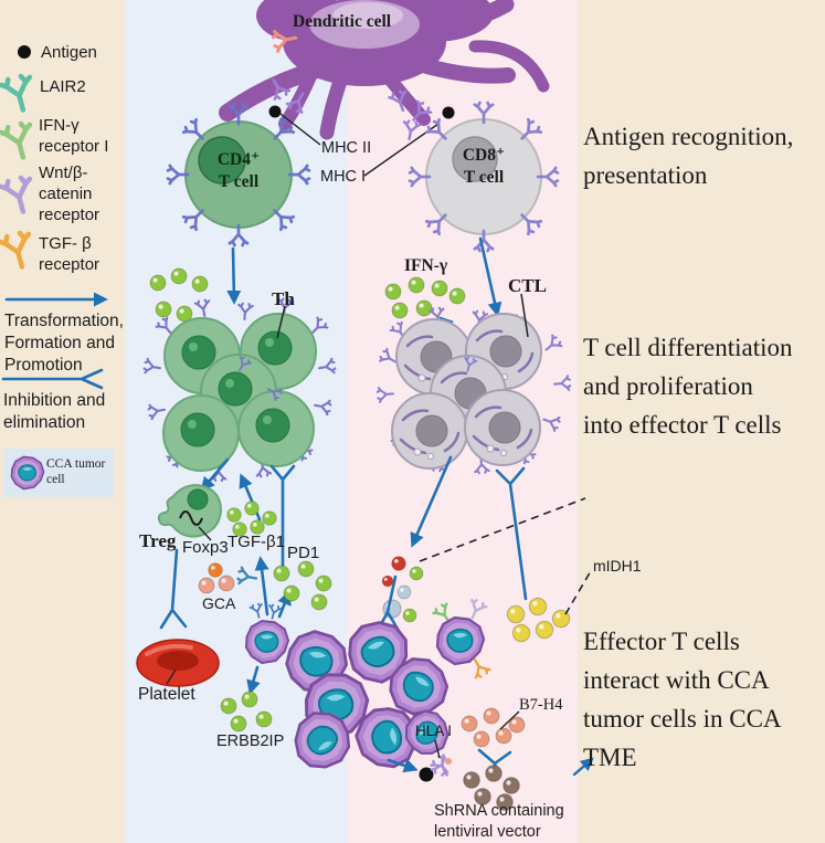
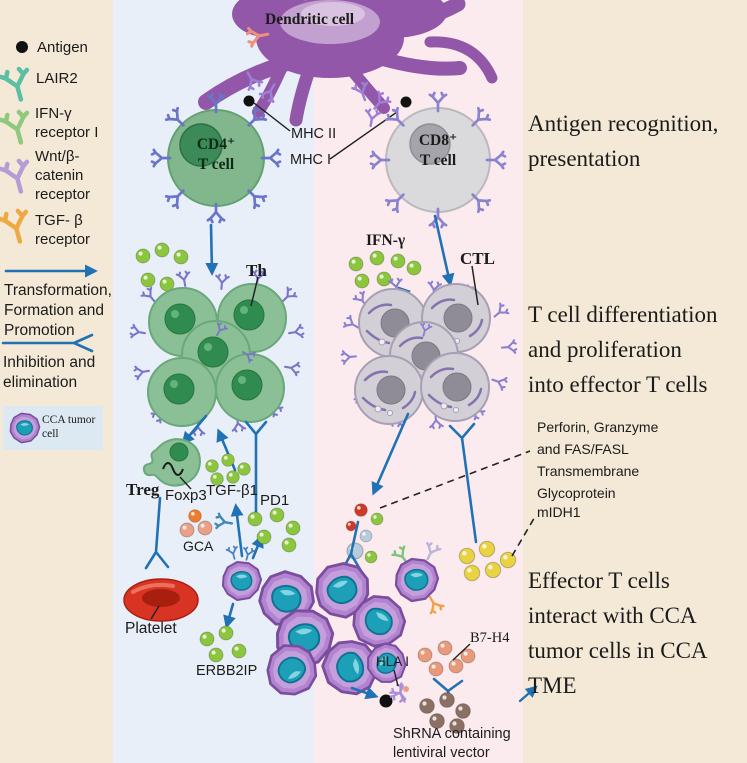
  Antigen
  LAIR2
  IFN-γ
  receptor I
  Wnt/β-
  catenin
  receptor
  TGF- β
  receptor
  Transformation,
  Formation and
  Promotion
  Inhibition and
  elimination
  CCA tumor
  cell
  Dendritic cell
  CD4⁺
  T cell
  CD8⁺
  T cell
  MHC II
  MHC I
  Th
  IFN-γ
  CTL
  Treg
  Foxp3
  TGF-β1
  PD1
  GCA
  Platelet
  ERBB2IP
  HLA I
  B7-H4
  ShRNA containing
  lentiviral vector
+ Perforin, Granzyme
+ and FAS/FASL
+ Transmembrane
+ Glycoprotein
  mIDH1
  Antigen recognition,
  presentation
  T cell differentiation
  and proliferation
  into effector T cells
  Effector T cells
  interact with CCA
  tumor cells in CCA
  TME
